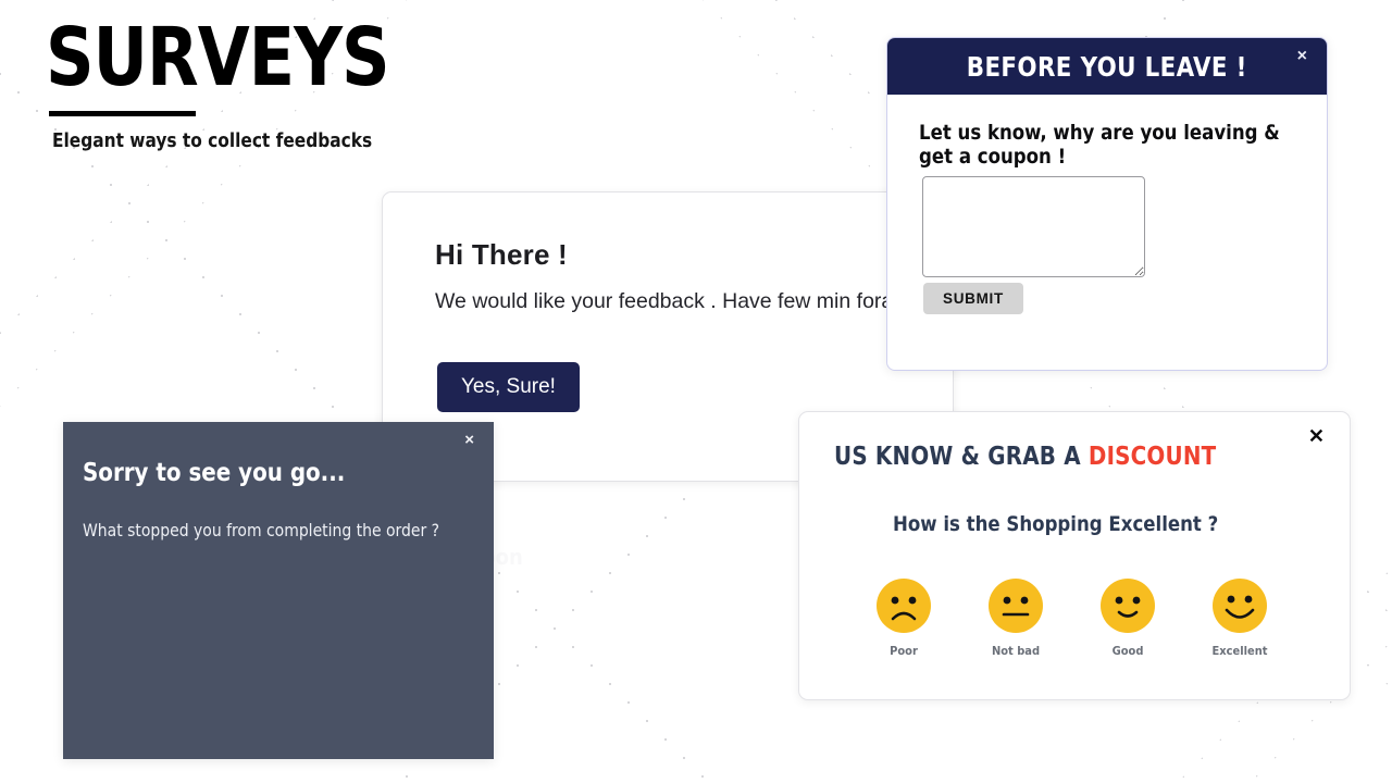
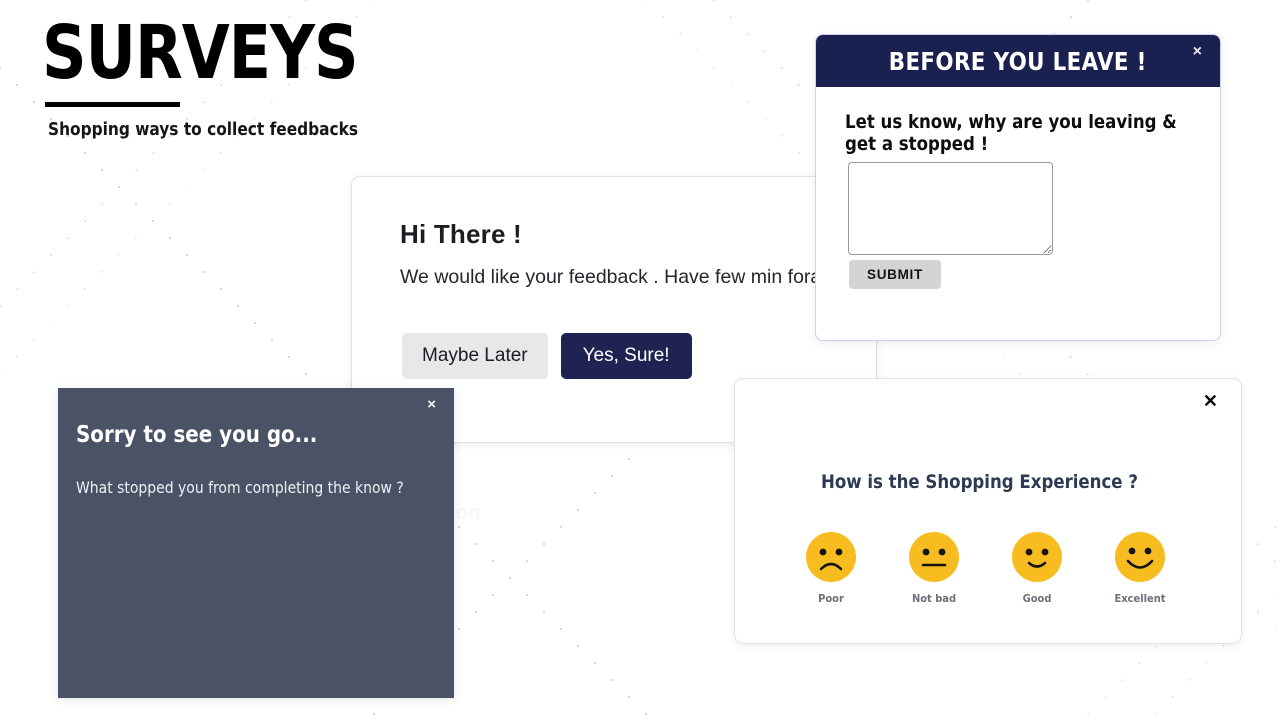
  SURVEYS
- Elegant ways to collect feedbacks
+ Shopping ways to collect feedbacks
  Hi There !
  We would like your feedback . Have few min for
+ Maybe Later
  Yes, Sure!
  ✕
- US KNOW & GRAB A DISCOUNT
- How is the Shopping Excellent ?
+ How is the Shopping Experience ?
  Poor
  Not bad
  Good
  Excellent
  BEFORE YOU LEAVE !
  ×
- Let us know, why are you leaving & get a coupon !
+ Let us know, why are you leaving & get a stopped !
  SUBMIT
  ×
  Sorry to see you go...
- What stopped you from completing the order ?
+ What stopped you from completing the know ?
